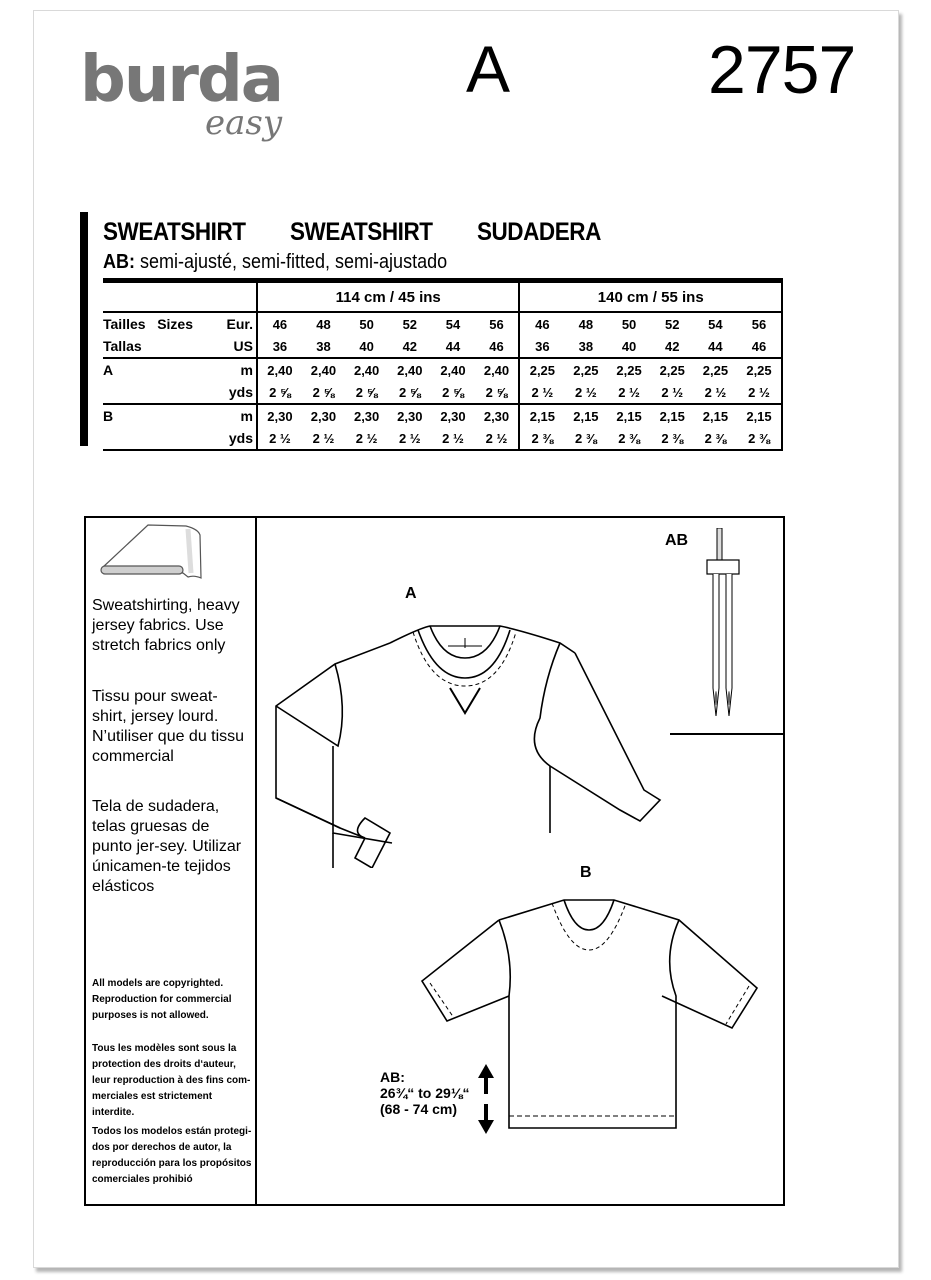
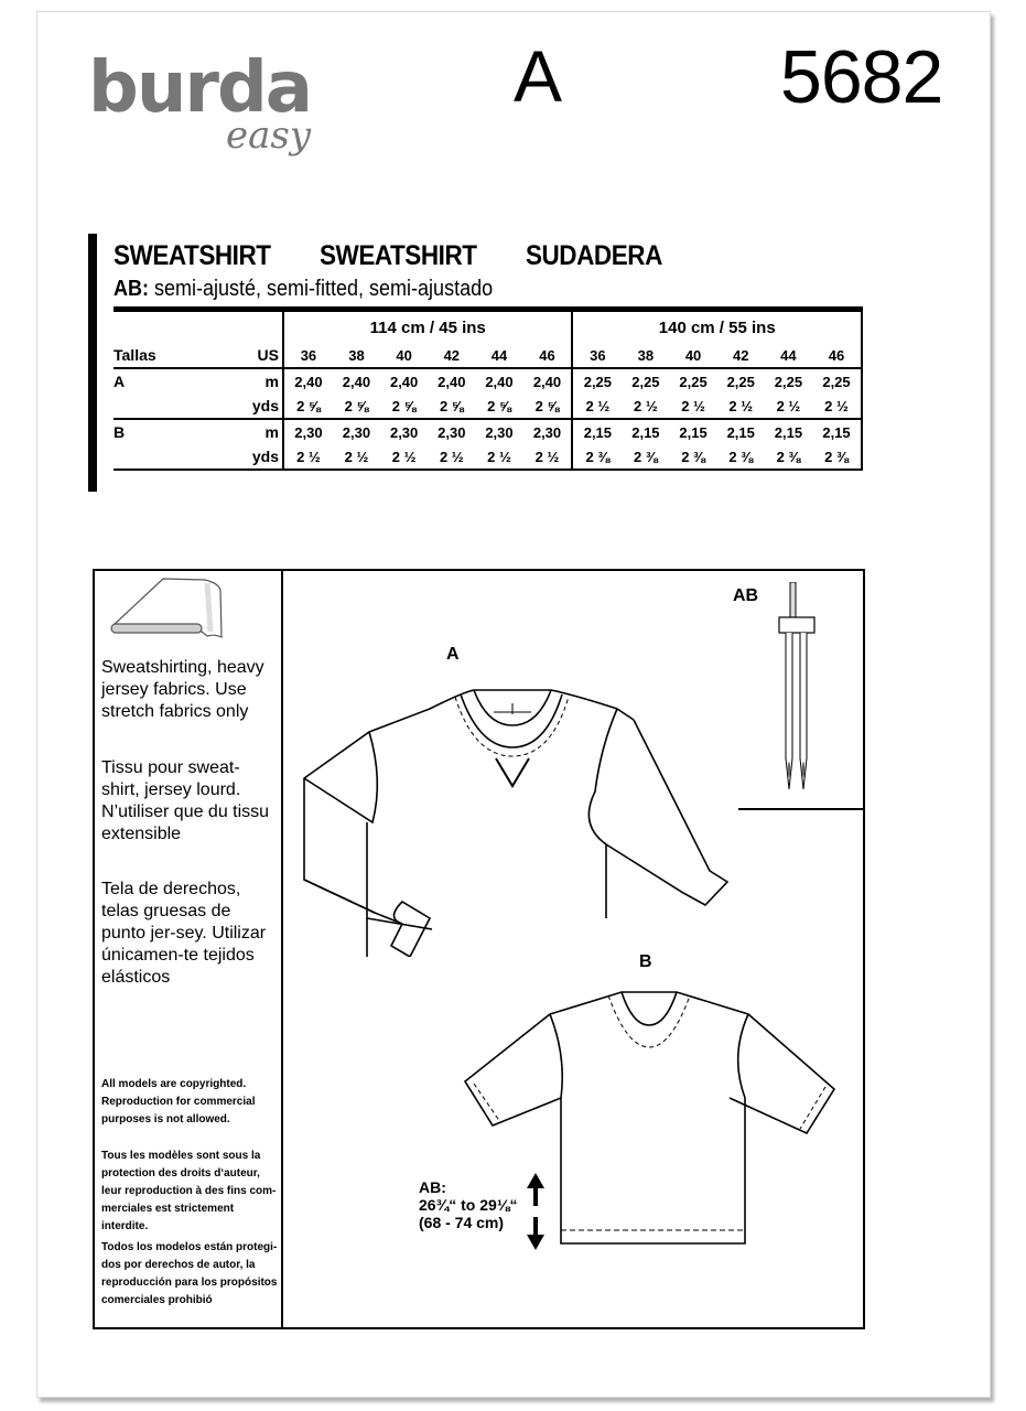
  burda
  easy
  A
- 2757
+ 5682
  SWEATSHIRT SWEATSHIRT SUDADERA
  AB: semi-ajusté, semi-fitted, semi-ajustado
  	114 cm / 45 ins	140 cm / 55 ins
- Tailles Sizes	Eur.	46	48	50	52	54	56	46	48	50	52	54	56
  Tallas	US	36	38	40	42	44	46	36	38	40	42	44	46
  A	m	2,40	2,40	2,40	2,40	2,40	2,40	2,25	2,25	2,25	2,25	2,25	2,25
  	yds	2 ⅝	2 ⅝	2 ⅝	2 ⅝	2 ⅝	2 ⅝	2 ½	2 ½	2 ½	2 ½	2 ½	2 ½
  B	m	2,30	2,30	2,30	2,30	2,30	2,30	2,15	2,15	2,15	2,15	2,15	2,15
  	yds	2 ½	2 ½	2 ½	2 ½	2 ½	2 ½	2 ⅜	2 ⅜	2 ⅜	2 ⅜	2 ⅜	2 ⅜
  Sweatshirting, heavy jersey fabrics. Use stretch fabrics only
- Tissu pour sweat-shirt, jersey lourd. N’utiliser que du tissu commercial
+ Tissu pour sweat-shirt, jersey lourd. N’utiliser que du tissu extensible
- Tela de sudadera, telas gruesas de punto jer-sey. Utilizar únicamen-te tejidos elásticos
+ Tela de derechos, telas gruesas de punto jer-sey. Utilizar únicamen-te tejidos elásticos
  All models are copyrighted. Reproduction for commercial purposes is not allowed.
  Tous les modèles sont sous la protection des droits d‘auteur, leur reproduction à des fins com-merciales est strictement interdite.
  Todos los modelos están protegi-dos por derechos de autor, la reproducción para los propósitos comerciales prohibió
  AB
  A
  B
  AB:
  26¾“ to 29⅛“
  (68 - 74 cm)
